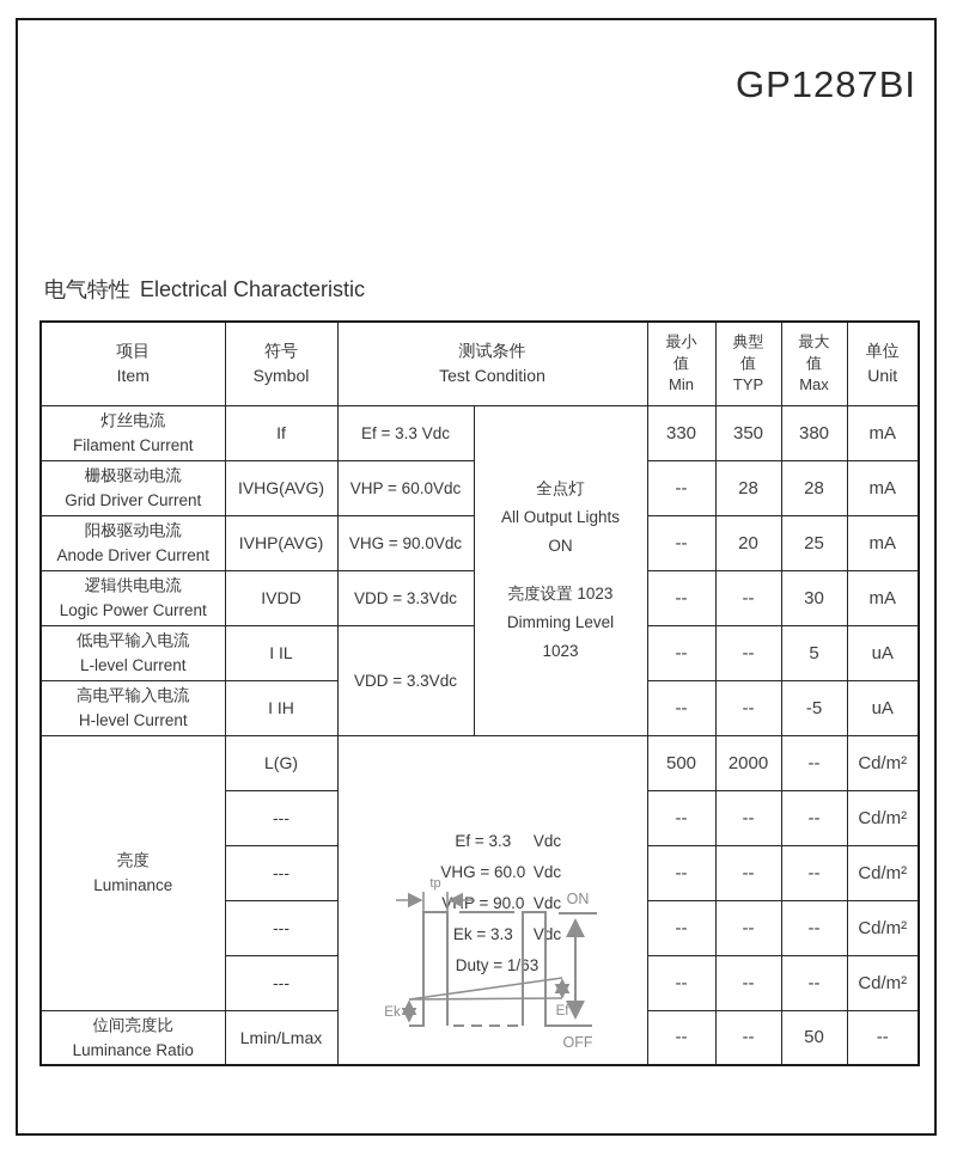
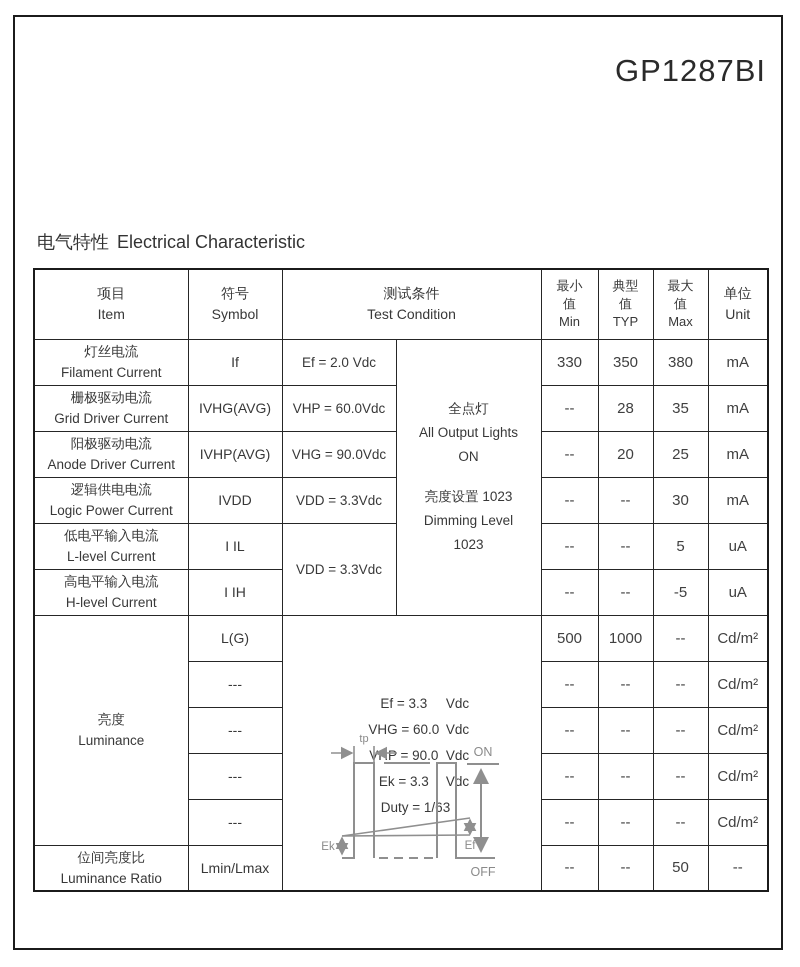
  GP1287BI
  电气特性 Electrical Characteristic
  项目 Item	符号 Symbol	测试条件 Test Condition	最小 值 Min	典型 值 TYP	最大 值 Max	单位 Unit
- 灯丝电流 Filament Current	If	Ef = 3.3 Vdc	全点灯 All Output Lights ON 亮度设置 1023 Dimming Level 1023	330	350	380	mA
+ 灯丝电流 Filament Current	If	Ef = 2.0 Vdc	全点灯 All Output Lights ON 亮度设置 1023 Dimming Level 1023	330	350	380	mA
- 栅极驱动电流 Grid Driver Current	IVHG(AVG)	VHP = 60.0Vdc	--	28	28	mA
+ 栅极驱动电流 Grid Driver Current	IVHG(AVG)	VHP = 60.0Vdc	--	28	35	mA
  阳极驱动电流 Anode Driver Current	IVHP(AVG)	VHG = 90.0Vdc	--	20	25	mA
  逻辑供电电流 Logic Power Current	IVDD	VDD = 3.3Vdc	--	--	30	mA
  低电平输入电流 L-level Current	I IL	VDD = 3.3Vdc	--	--	5	uA
  高电平输入电流 H-level Current	I IH	--	--	-5	uA
- 亮度 Luminance	L(G)	Ef = 3.3 Vdc VHG = 60.0 Vdc HP = 90.0 Vdc Ek = 3.3 Vdc Duty = 1/63 tp ON OFF Ek Ef	500	2000	--	Cd/m²
+ 亮度 Luminance	L(G)	Ef = 3.3 Vdc VHG = 60.0 Vdc HP = 90.0 Vdc Ek = 3.3 Vdc Duty = 1/63 tp ON OFF Ek Ef	500	1000	--	Cd/m²
  ---	--	--	--	Cd/m²
  ---	--	--	--	Cd/m²
  ---	--	--	--	Cd/m²
  ---	--	--	--	Cd/m²
  位间亮度比 Luminance Ratio	Lmin/Lmax	--	--	50	--
